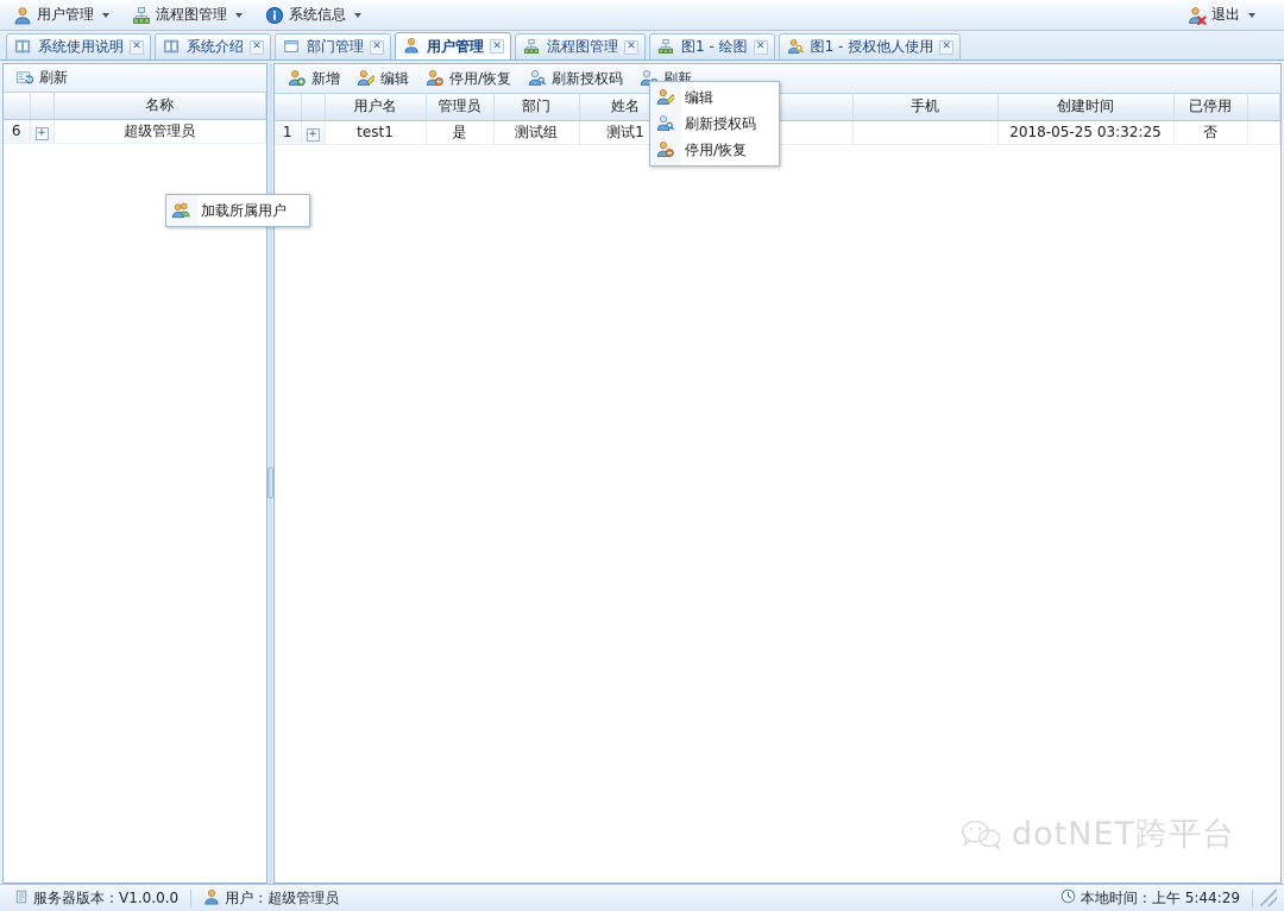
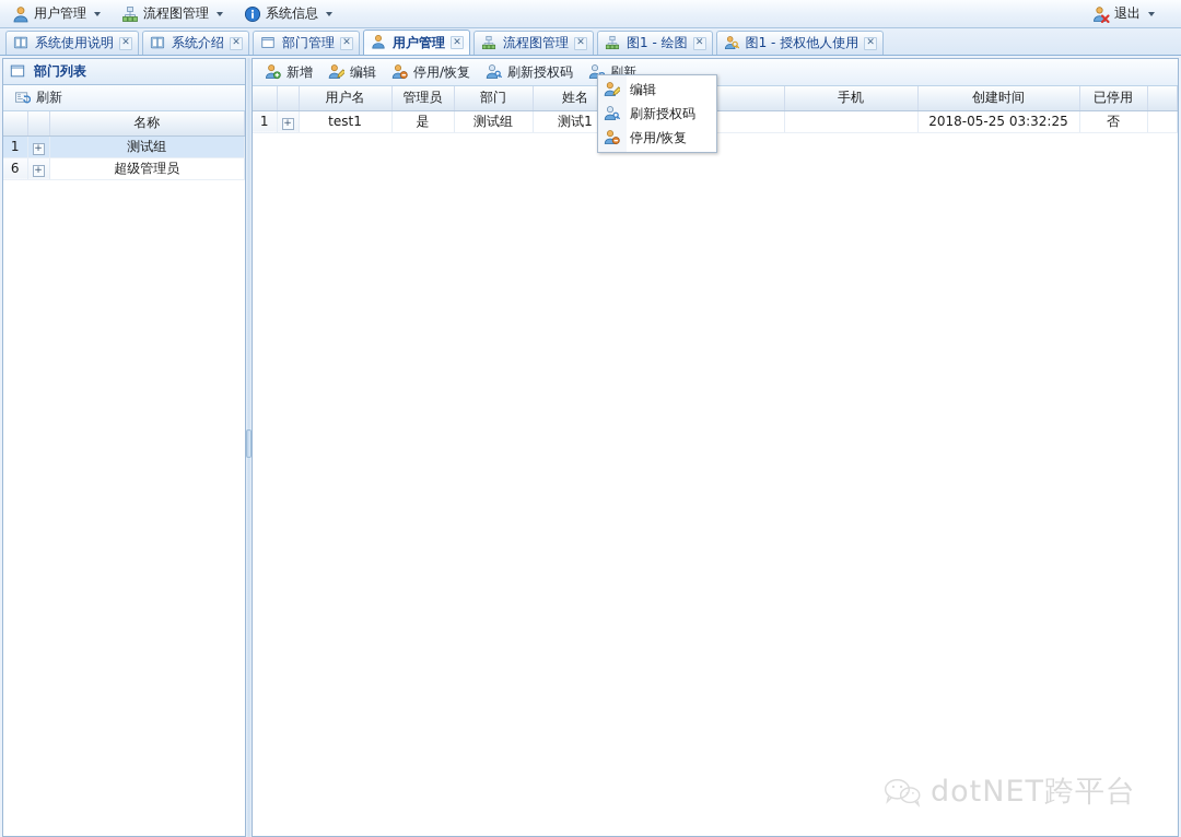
  用户管理
  流程图管理
  系统信息
  退出
  系统使用说明
  ✕
  系统介绍
  ✕
  部门管理
  ✕
  用户管理
  ✕
  流程图管理
  ✕
  图1 - 绘图
  ✕
  图1 - 授权他人使用
  ✕
+ 部门列表
  刷新
  		名称
+ 1	+	测试组
  6	+	超级管理员
  新增
  编辑
  停用/恢复
  刷新授权码
  刷新
  		用户名	管理员	部门	姓名		手机	创建时间	已停用
  1	+	test1	是	测试组	测试1			2018-05-25 03:32:25	否
  dotNET跨平台
- 加载所属用户
  编辑
  刷新授权码
  停用/恢复
- 服务器版本：V1.0.0.0
- 用户：超级管理员
- 本地时间：上午 5:44:29
